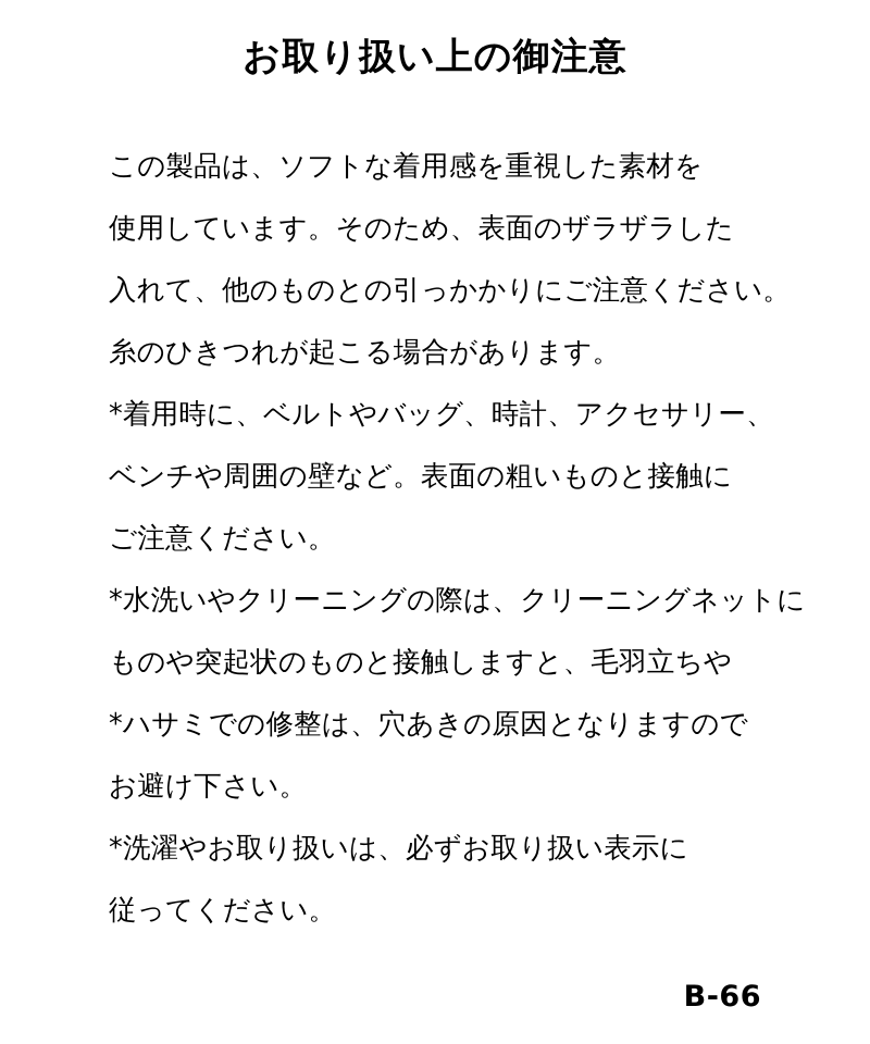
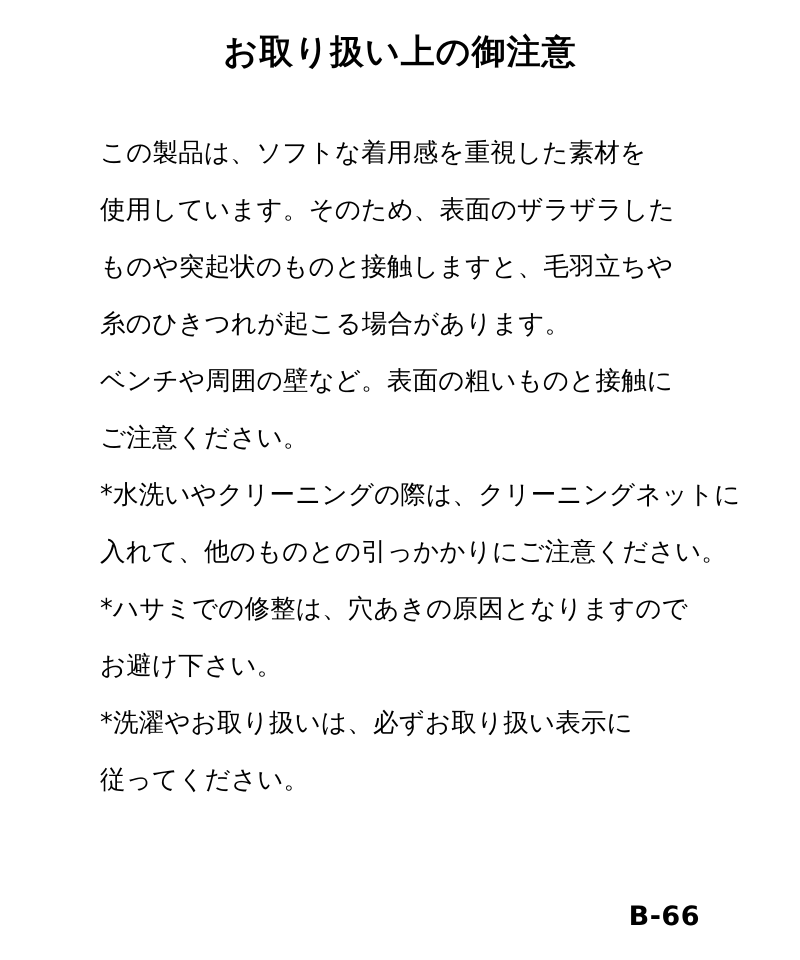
  お取り扱い上の御注意
  この製品は、ソフトな着用感を重視した素材を
  使用しています。そのため、表面のザラザラした
- 入れて、他のものとの引っかかりにご注意ください。
+ ものや突起状のものと接触しますと、毛羽立ちや
  糸のひきつれが起こる場合があります。
- *着用時に、ベルトやバッグ、時計、アクセサリー、
  ベンチや周囲の壁など。表面の粗いものと接触に
  ご注意ください。
  *水洗いやクリーニングの際は、クリーニングネットに
- ものや突起状のものと接触しますと、毛羽立ちや
+ 入れて、他のものとの引っかかりにご注意ください。
  *ハサミでの修整は、穴あきの原因となりますので
  お避け下さい。
  *洗濯やお取り扱いは、必ずお取り扱い表示に
  従ってください。
  B-66
